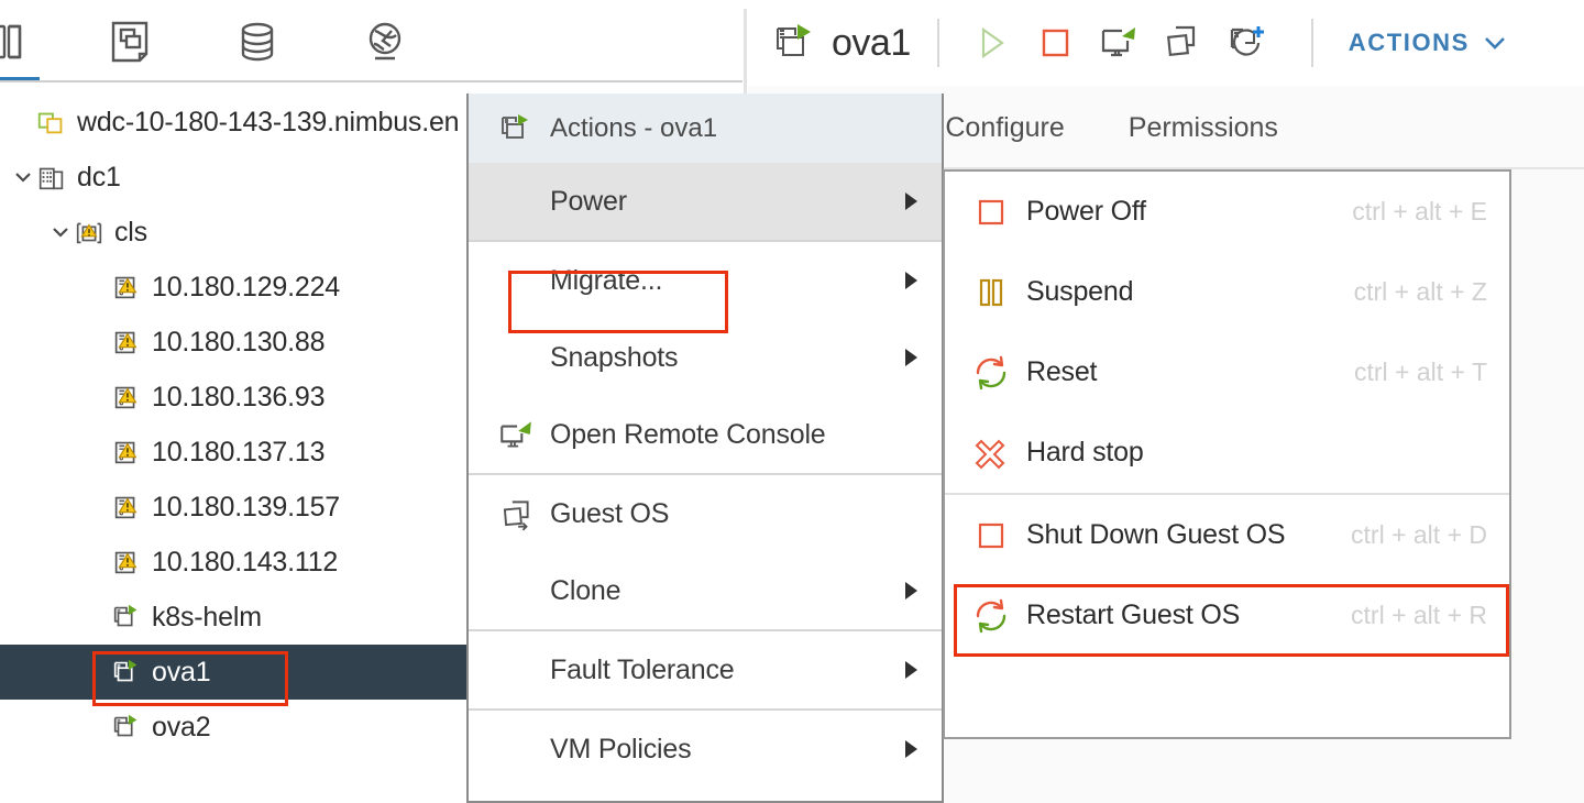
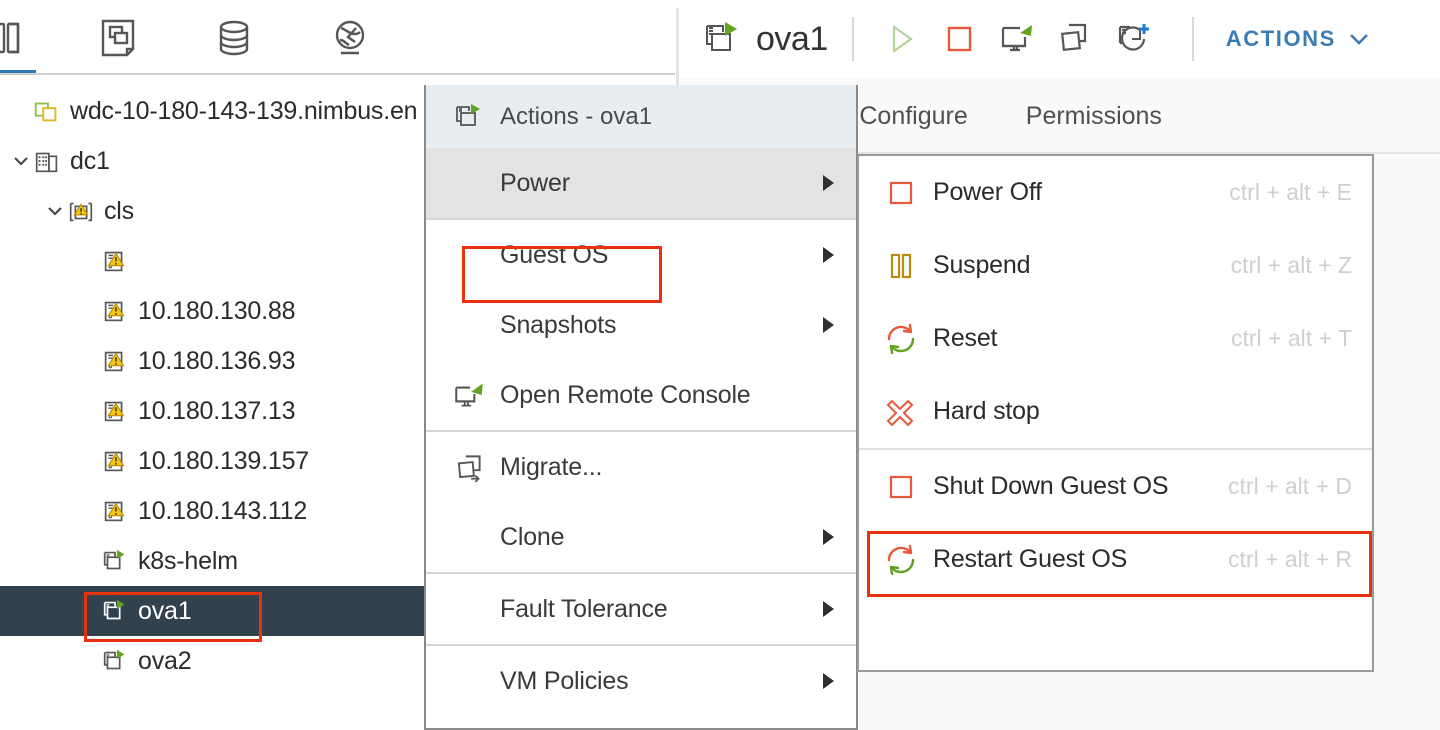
  wdc-10-180-143-139.nimbus.en
  dc1
  cls
- 10.180.129.224
  10.180.130.88
  10.180.136.93
  10.180.137.13
  10.180.139.157
  10.180.143.112
  k8s-helm
  ova1
  ova2
  ova1
  ACTIONS
  Configure
  Permissions
  Actions - ova1
  Power
- Migrate...
+ Guest OS
  Snapshots
  Open Remote Console
- Guest OS
+ Migrate...
  Clone
  Fault Tolerance
  VM Policies
  Power Off
  ctrl + alt + E
  Suspend
  ctrl + alt + Z
  Reset
  ctrl + alt + T
  Hard stop
  Shut Down Guest OS
  ctrl + alt + D
  Restart Guest OS
  ctrl + alt + R
